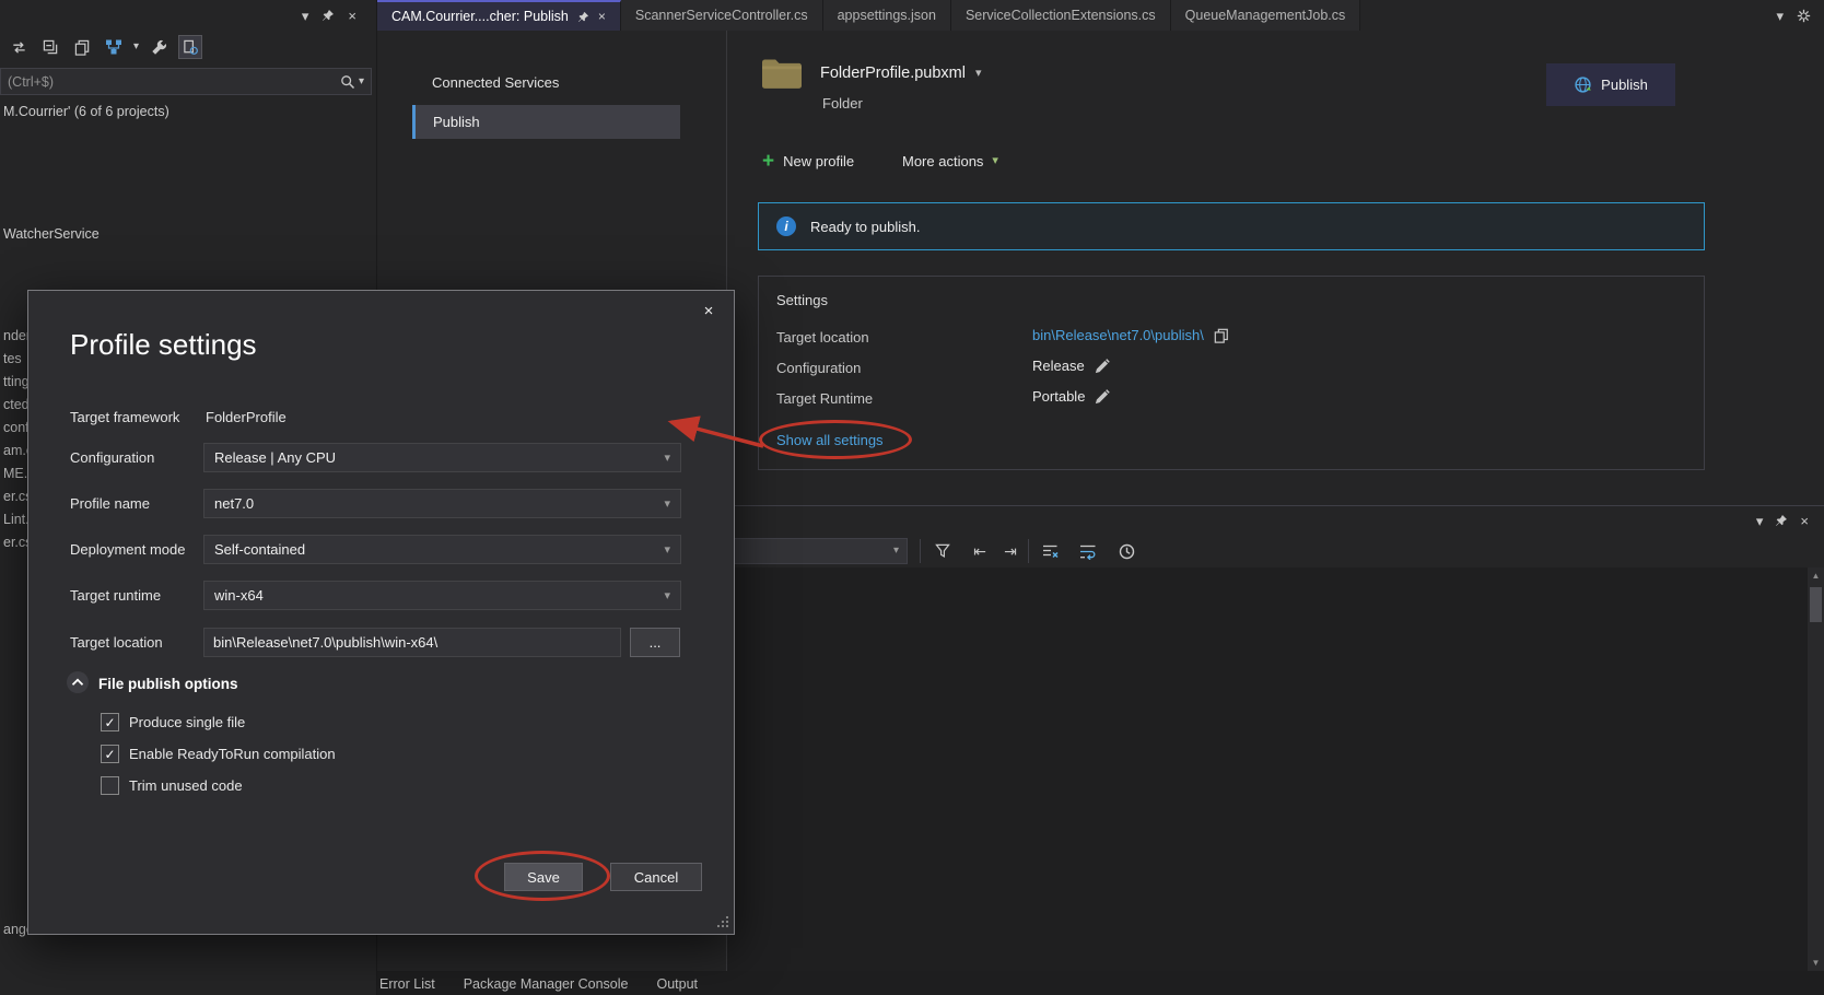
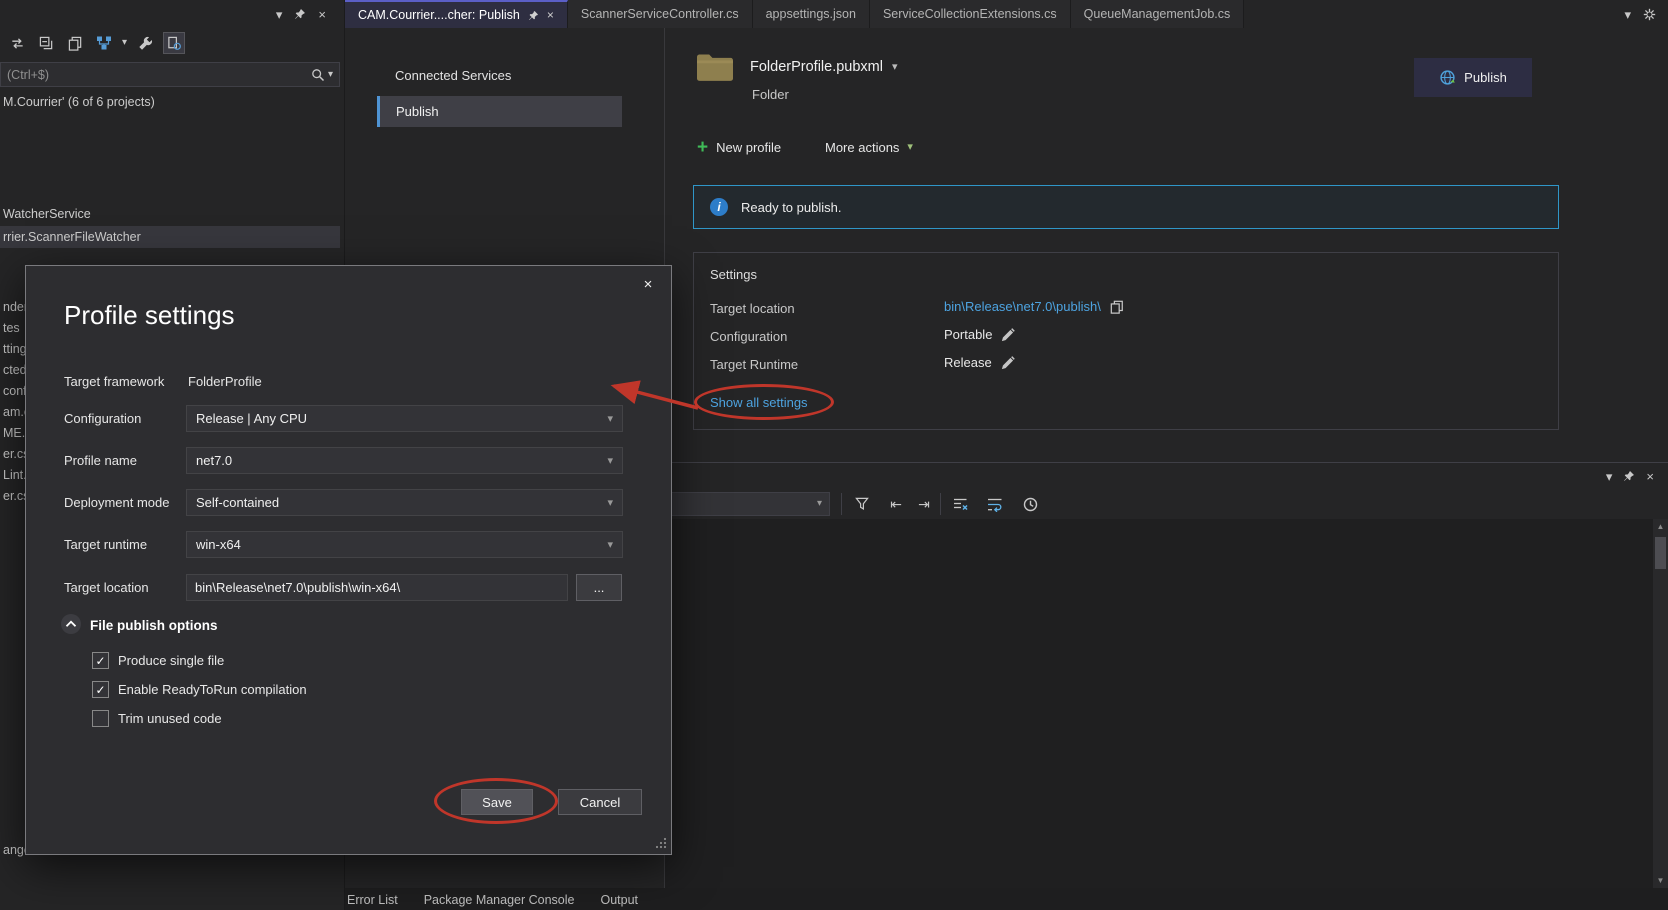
  ▾
  ×
  ▾
  (Ctrl+$)
  ▾
  M.Courrier' (6 of 6 projects)
  WatcherService
+ rrier.ScannerFileWatcher
  nde
  tes
  tting
  cted
  am.
  ME.
  er.c
  Lint
  er.c
  CAM.Courrier....cher: Publish
  ×
  ScannerServiceController.cs
  appsettings.json
  ServiceCollectionExtensions.cs
  QueueManagementJob.cs
  ▾
  Connected Services
  Publish
  FolderProfile.pubxml
  ▾
  Folder
  Publish
  +
  New profile
  More actions
  ▾
  i
  Ready to publish.
  Settings
  Target location
  bin\Release\net7.0\publish\
  Configuration
- Release
+ Portable
  Target Runtime
- Portable
+ Release
  Show all settings
  ▾
  ×
  ▾
  ⇤
  ⇥
  ▲
  ▼
  Error List
  Package Manager Console
  Output
  ×
  Profile settings
  Target framework
  FolderProfile
  Configuration
  Release | Any CPU
  ▾
  Profile name
  net7.0
  ▾
  Deployment mode
  Self-contained
  ▾
  Target runtime
  win-x64
  ▾
  Target location
  bin\Release\net7.0\publish\win-x64\
  ...
  File publish options
  ✓
  Produce single file
  ✓
  Enable ReadyToRun compilation
  Trim unused code
  Save
  Cancel
